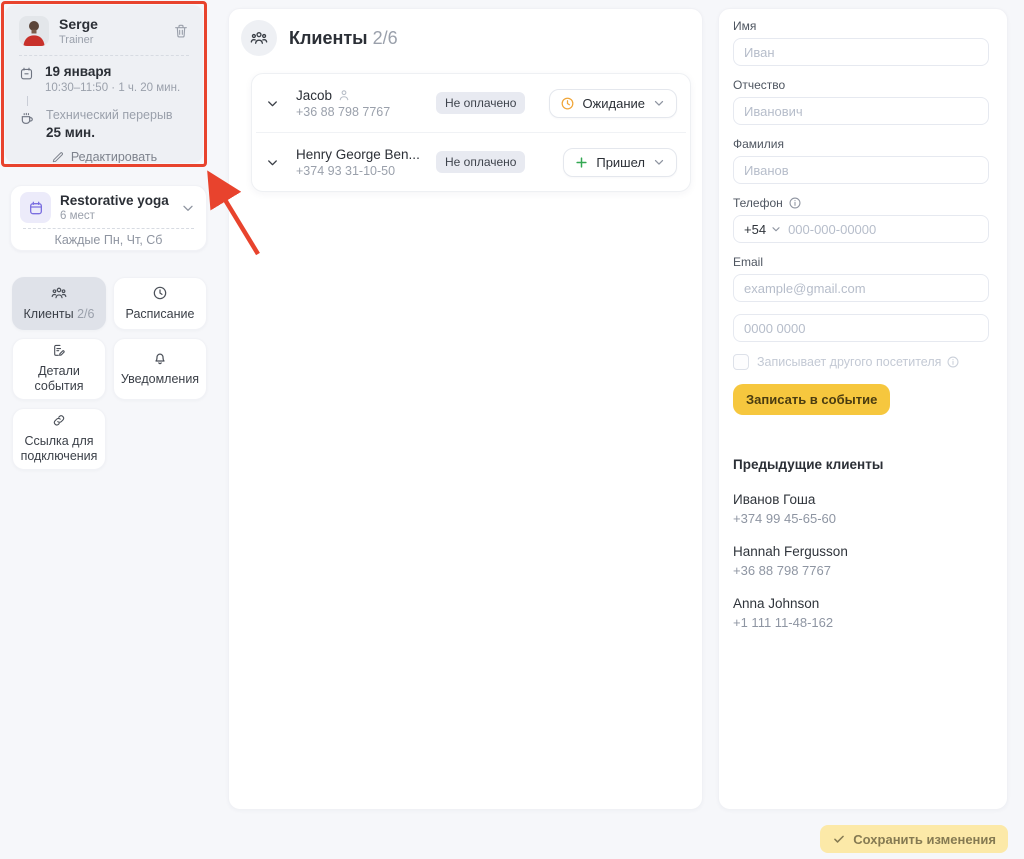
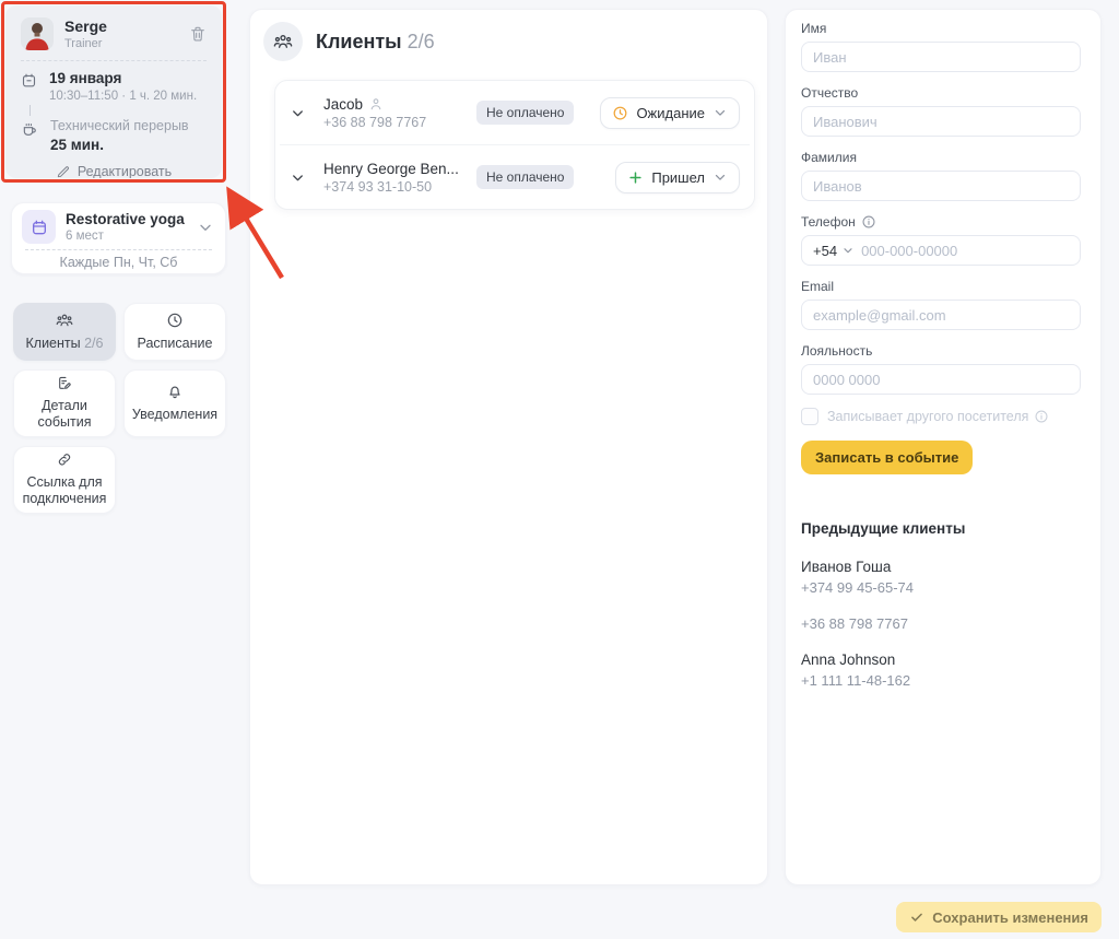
  Serge
  Trainer
  19 января
  10:30–11:50 · 1 ч. 20 мин.
  Технический перерыв
  25 мин.
  Редактировать
  Restorative yoga
  6 мест
  Каждые Пн, Чт, Сб
  Клиенты 2/6
  Расписание
  Детали события
  Уведомления
  Ссылка для подключения
  Клиенты 2/6
  Jacob
  +36 88 798 7767
  Не оплачено
  Ожидание
  Henry George Ben...
  +374 93 31-10-50
  Не оплачено
  Пришел
  Имя
  Иван
  Отчество
  Иванович
  Фамилия
  Иванов
  Телефон
  +54
  000-000-00000
  Email
  example@gmail.com
+ Лояльность
  0000 0000
  Записывает другого посетителя
  Записать в событие
  Предыдущие клиенты
  Иванов Гоша
- +374 99 45-65-60
+ +374 99 45-65-74
- Hannah Fergusson
  +36 88 798 7767
  Anna Johnson
  +1 111 11-48-162
  Сохранить изменения
